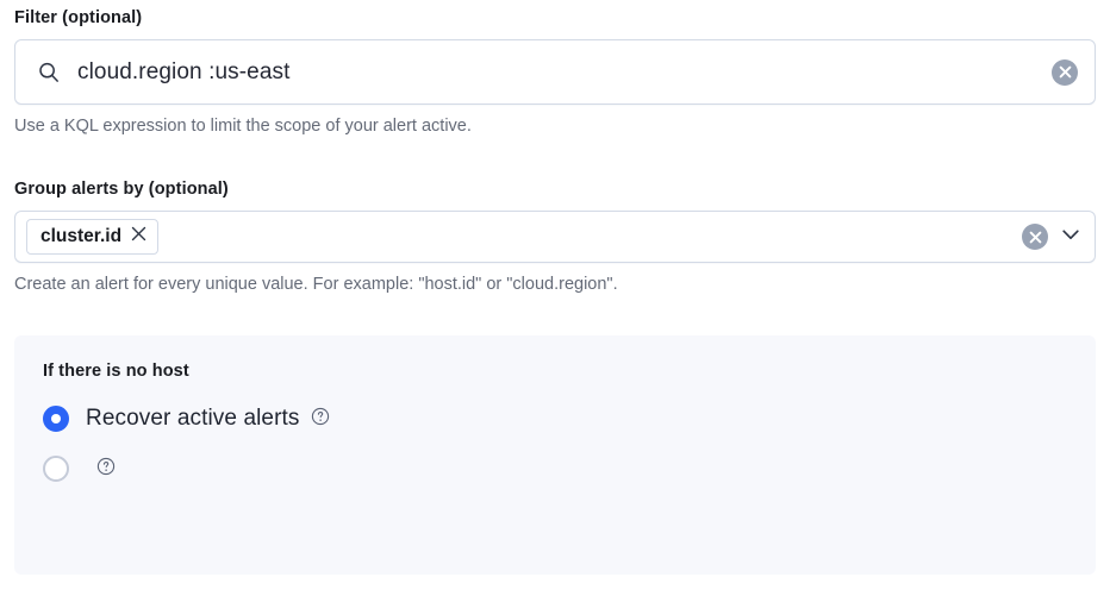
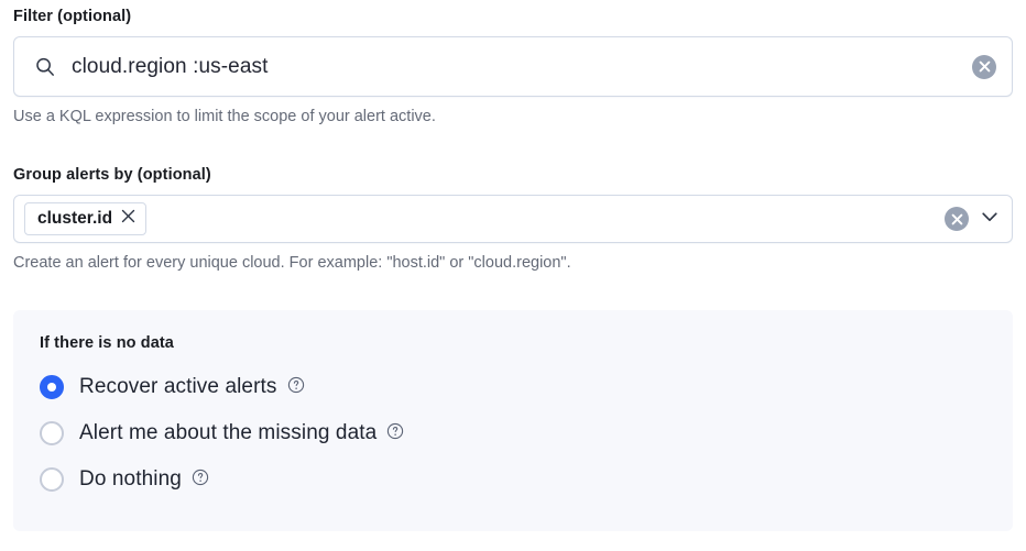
  Filter (optional)
  cloud.region :us-east
  Use a KQL expression to limit the scope of your alert active.
  Group alerts by (optional)
  cluster.id
- Create an alert for every unique value. For example: "host.id" or "cloud.region".
+ Create an alert for every unique cloud. For example: "host.id" or "cloud.region".
- If there is no host
+ If there is no data
  Recover active alerts
+ Alert me about the missing data
+ Do nothing
